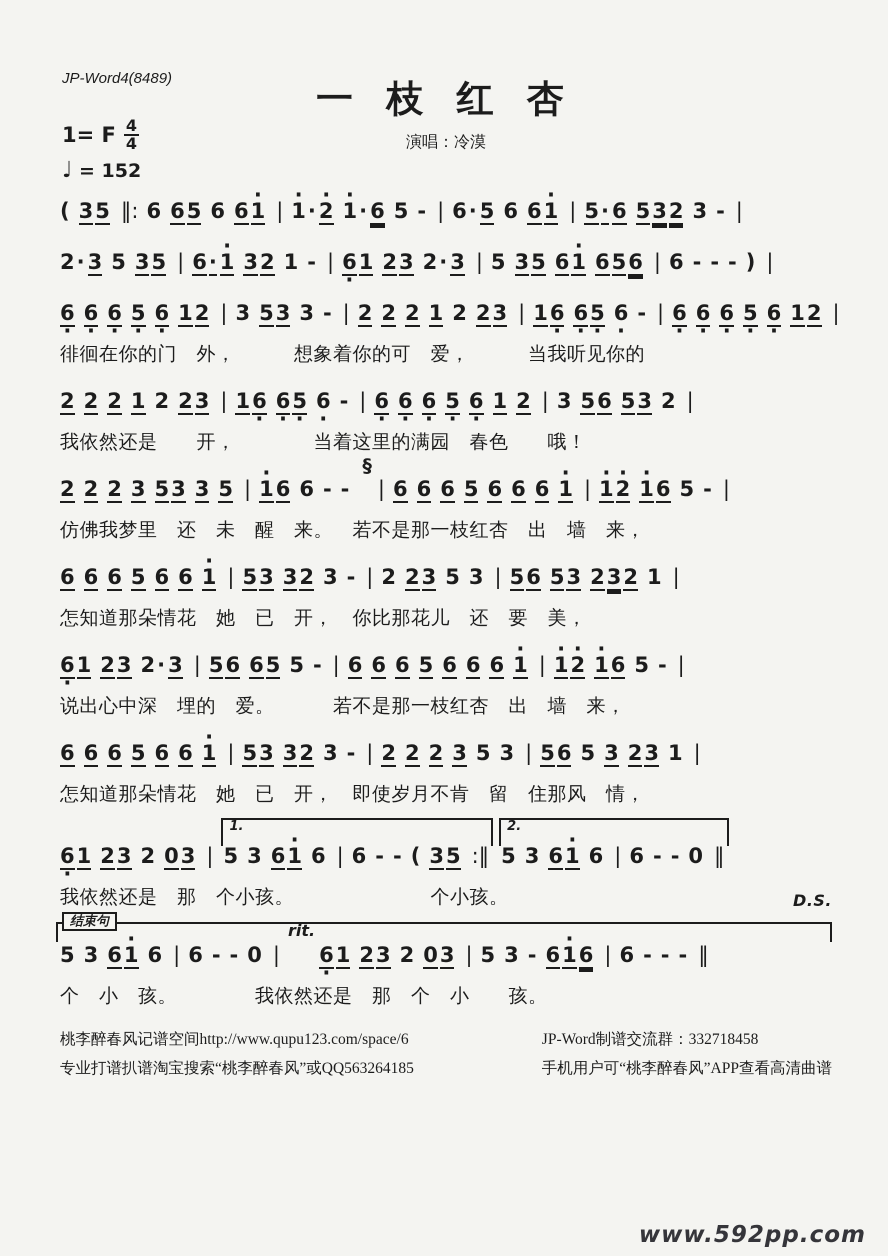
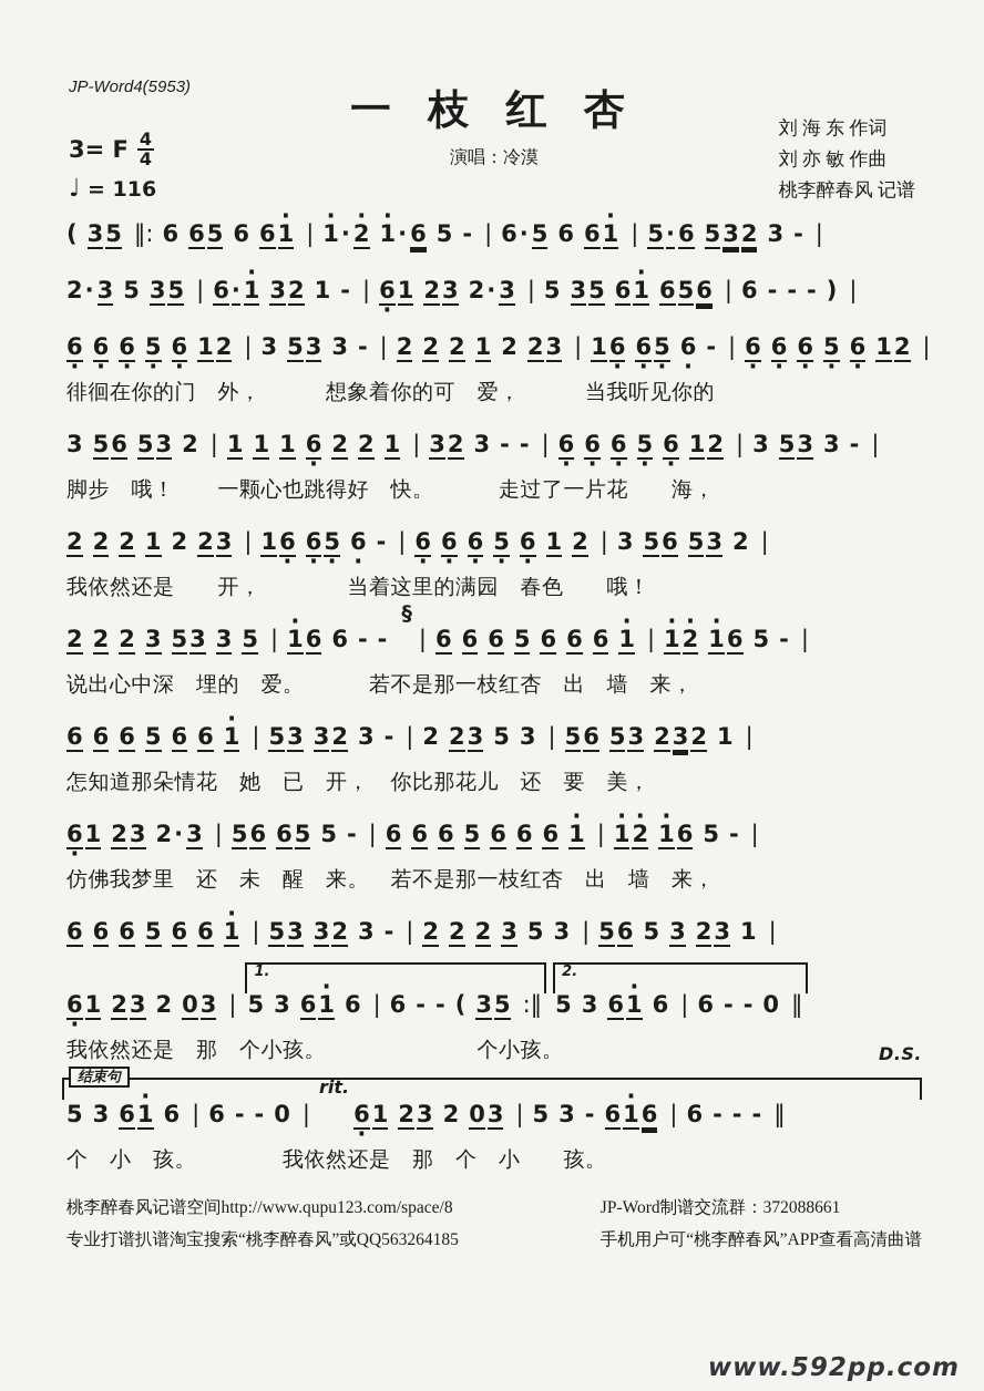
- JP-Word4(8489)
+ JP-Word4(5953)
  一 枝 红 杏
  演唱：冷漠
+ 刘 海 东 作词
+ 刘 亦 敏 作曲
+ 桃李醉春风 记谱
- 1= F
+ 3= F
  4
  4
- ♩ = 152
+ ♩ = 116
  ( 35 ‖: 6 65 6 61 | 1· 2 1· 6 5 - | 6· 5 6 61 | 5· 6 532 3 - |
  2· 3 5 35 | 6· 1 32 1 - | 61 23 2· 3 | 5 35 61 656 | 6 - - - ) |
  6 6 6 5 6 12 | 3 53 3 - | 2 2 2 1 2 23 | 16 65 6 - | 6 6 6 5 6 12 |
  徘徊在你的门 外， 想象着你的可 爱， 当我听见你的
+ 3 56 53 2 | 1 1 1 6 2 2 1 | 32 3 - - | 6 6 6 5 6 12 | 3 53 3 - |
+ 脚步 哦！ 一颗心也跳得好 快。 走过了一片花 海，
  2 2 2 1 2 23 | 16 65 6 - | 6 6 6 5 6 1 2 | 3 56 53 2 |
  我依然还是 开， 当着这里的满园 春色 哦！
  2 2 2 3 53 3 5 | 16 6 - -§| 6 6 6 5 6 6 6 1 | 12 16 5 - |
- 仿佛我梦里 还 未 醒 来。 若不是那一枝红杏 出 墙 来，
+ 说出心中深 埋的 爱。 若不是那一枝红杏 出 墙 来，
  6 6 6 5 6 6 1 | 53 32 3 - | 2 23 5 3 | 56 53 232 1 |
  怎知道那朵情花 她 已 开， 你比那花儿 还 要 美，
  61 23 2· 3 | 56 65 5 - | 6 6 6 5 6 6 6 1 | 12 16 5 - |
- 说出心中深 埋的 爱。 若不是那一枝红杏 出 墙 来，
+ 仿佛我梦里 还 未 醒 来。 若不是那一枝红杏 出 墙 来，
  6 6 6 5 6 6 1 | 53 32 3 - | 2 2 2 3 5 3 | 56 5 3 23 1 |
- 怎知道那朵情花 她 已 开， 即使岁月不肯 留 住那风 情，
  61 23 2 03 | 5 3 61 6 | 6 - - ( 35 :‖ 5 3 61 6 | 6 - - 0 ‖
  我依然还是 那 个小孩。 个小孩。
  D.S.
  结束句
  5 3 61 6 | 6 - - 0 |rit.61 23 2 03 | 5 3 - 616 | 6 - - - ‖
  个 小 孩。 我依然还是 那 个 小 孩。
- 桃李醉春风记谱空间http://www.qupu123.com/space/6
+ 桃李醉春风记谱空间http://www.qupu123.com/space/8
  专业打谱扒谱淘宝搜索“桃李醉春风”或QQ563264185
- JP-Word制谱交流群：332718458
+ JP-Word制谱交流群：372088661
  手机用户可“桃李醉春风”APP查看高清曲谱
  www.592pp.com
